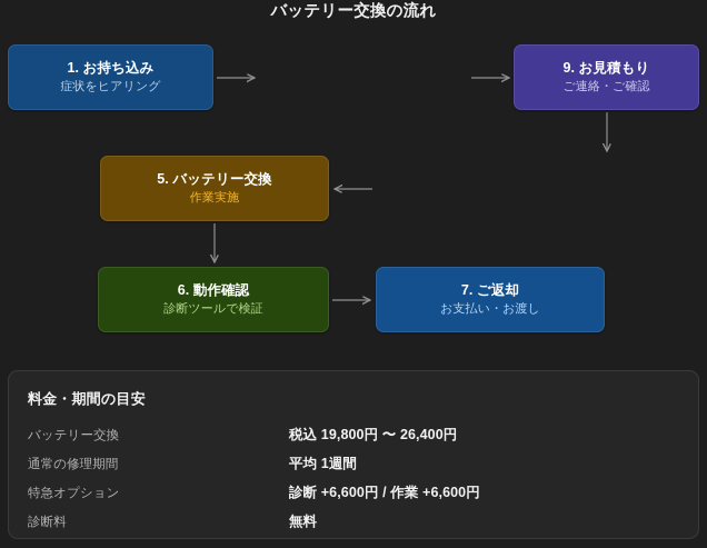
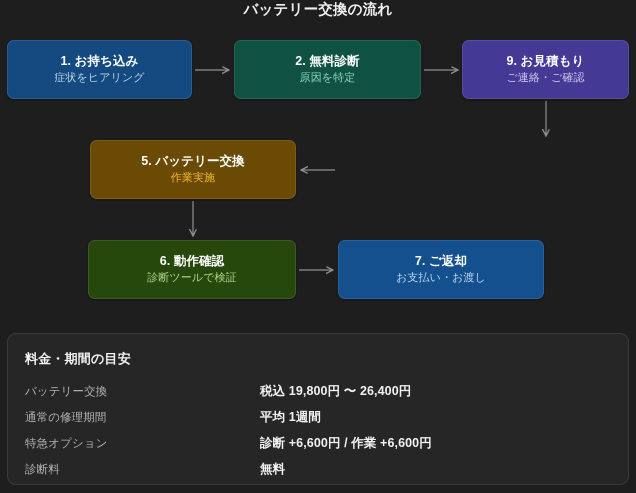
  バッテリー交換の流れ
  1. お持ち込み
  症状をヒアリング
+ 2. 無料診断
+ 原因を特定
  9. お見積もり
  ご連絡・ご確認
  5. バッテリー交換
  作業実施
  6. 動作確認
  診断ツールで検証
  7. ご返却
  お支払い・お渡し
  料金・期間の目安
  バッテリー交換
  税込 19,800円 〜 26,400円
  通常の修理期間
  平均 1週間
  特急オプション
  診断 +6,600円 / 作業 +6,600円
  診断料
  無料
